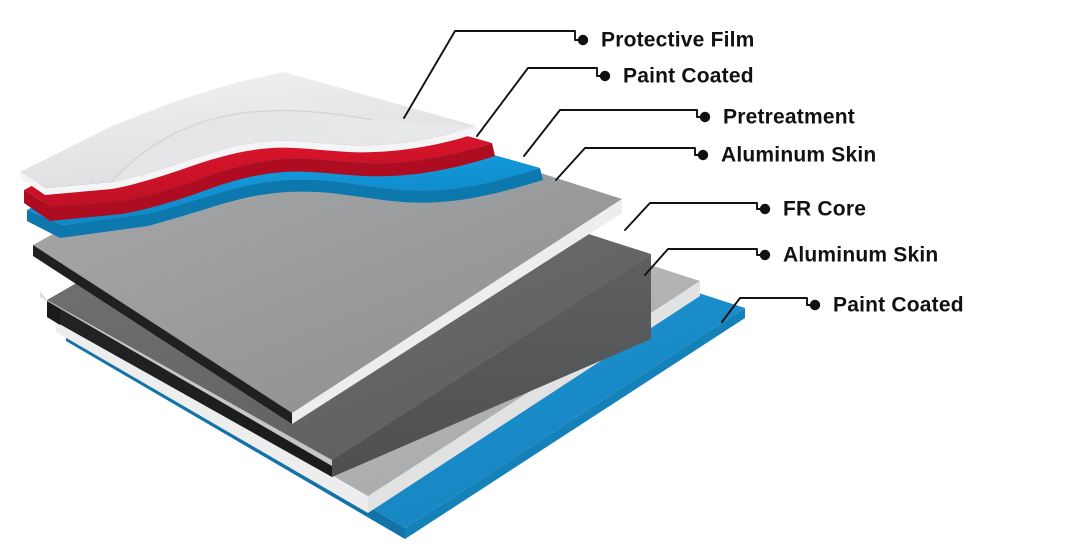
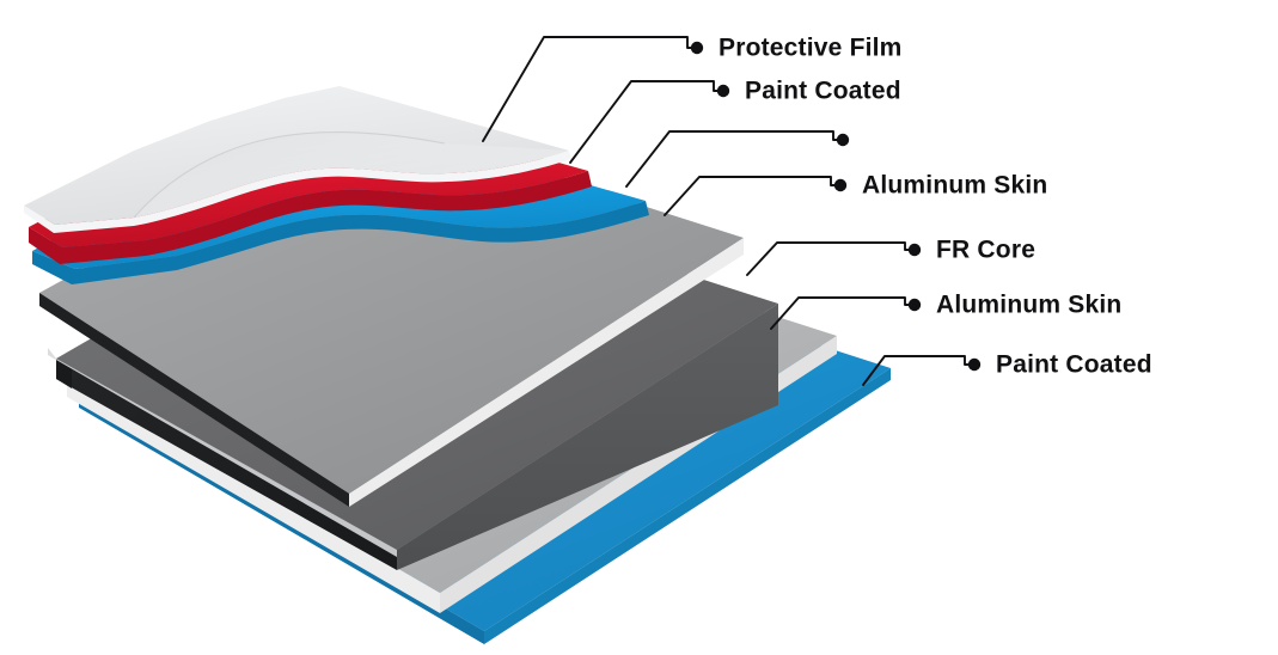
  Protective Film
  Paint Coated
- Pretreatment
  Aluminum Skin
  FR Core
  Aluminum Skin
  Paint Coated
